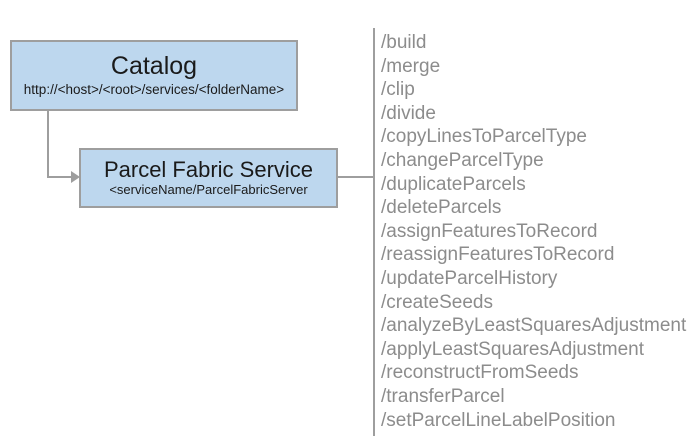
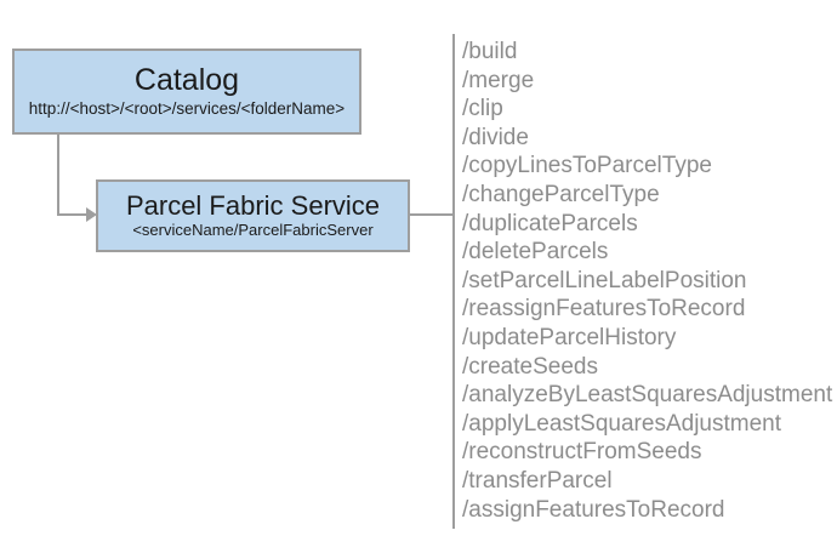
  Catalog
  http://<host>/<root>/services/<folderName>
  Parcel Fabric Service
  <serviceName/ParcelFabricServer
  /build
  /merge
  /clip
  /divide
  /copyLinesToParcelType
  /changeParcelType
  /duplicateParcels
  /deleteParcels
- /assignFeaturesToRecord
+ /setParcelLineLabelPosition
  /reassignFeaturesToRecord
  /updateParcelHistory
  /createSeeds
  /analyzeByLeastSquaresAdjustment
  /applyLeastSquaresAdjustment
  /reconstructFromSeeds
  /transferParcel
- /setParcelLineLabelPosition
+ /assignFeaturesToRecord
